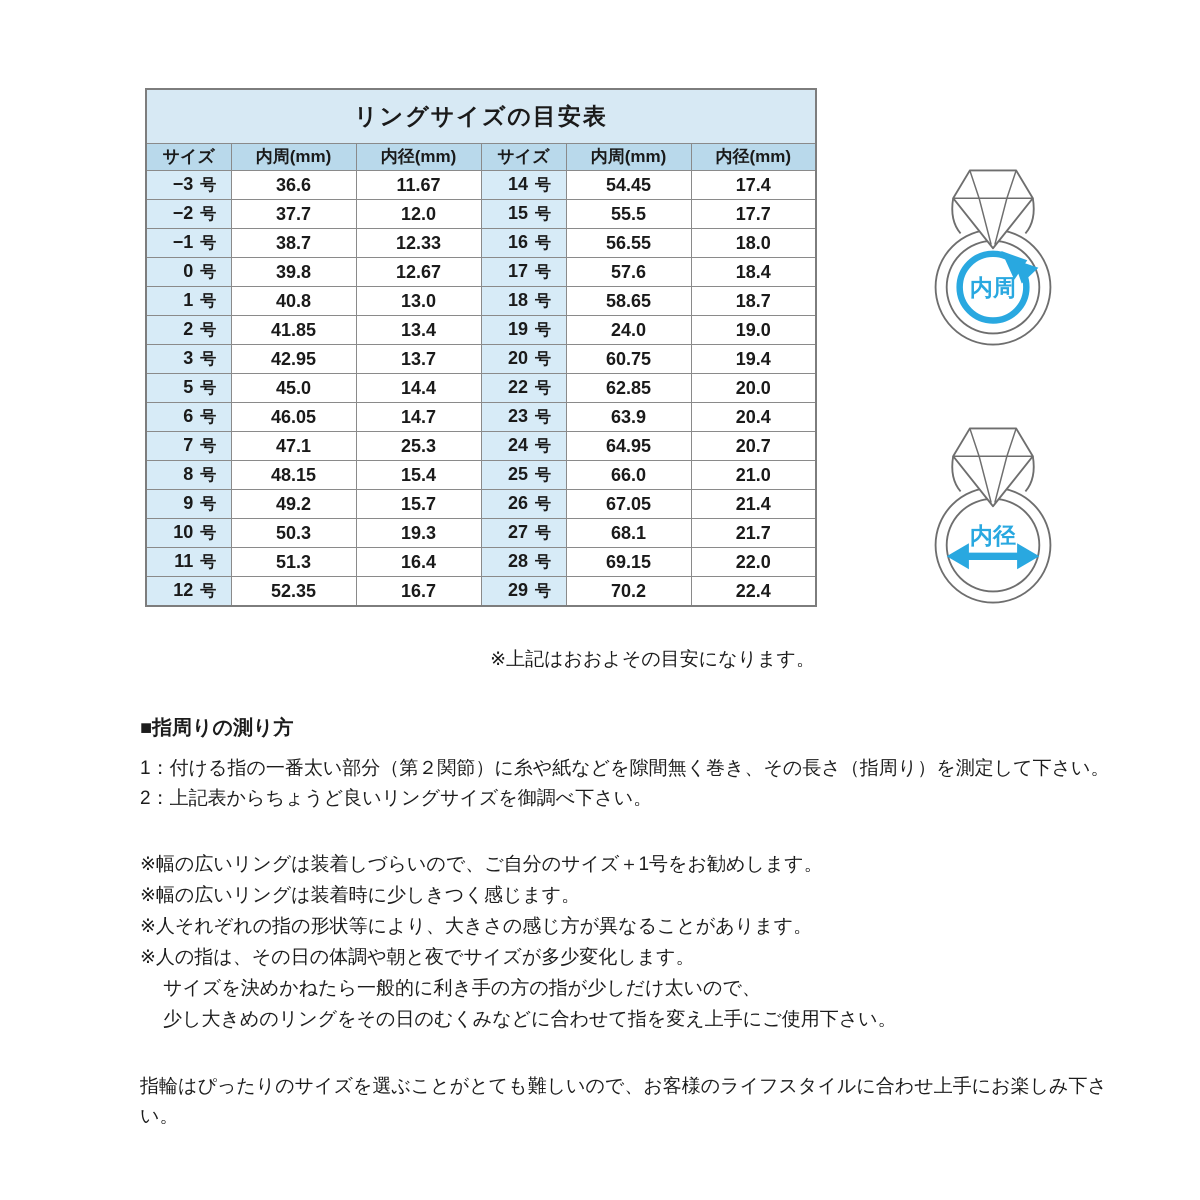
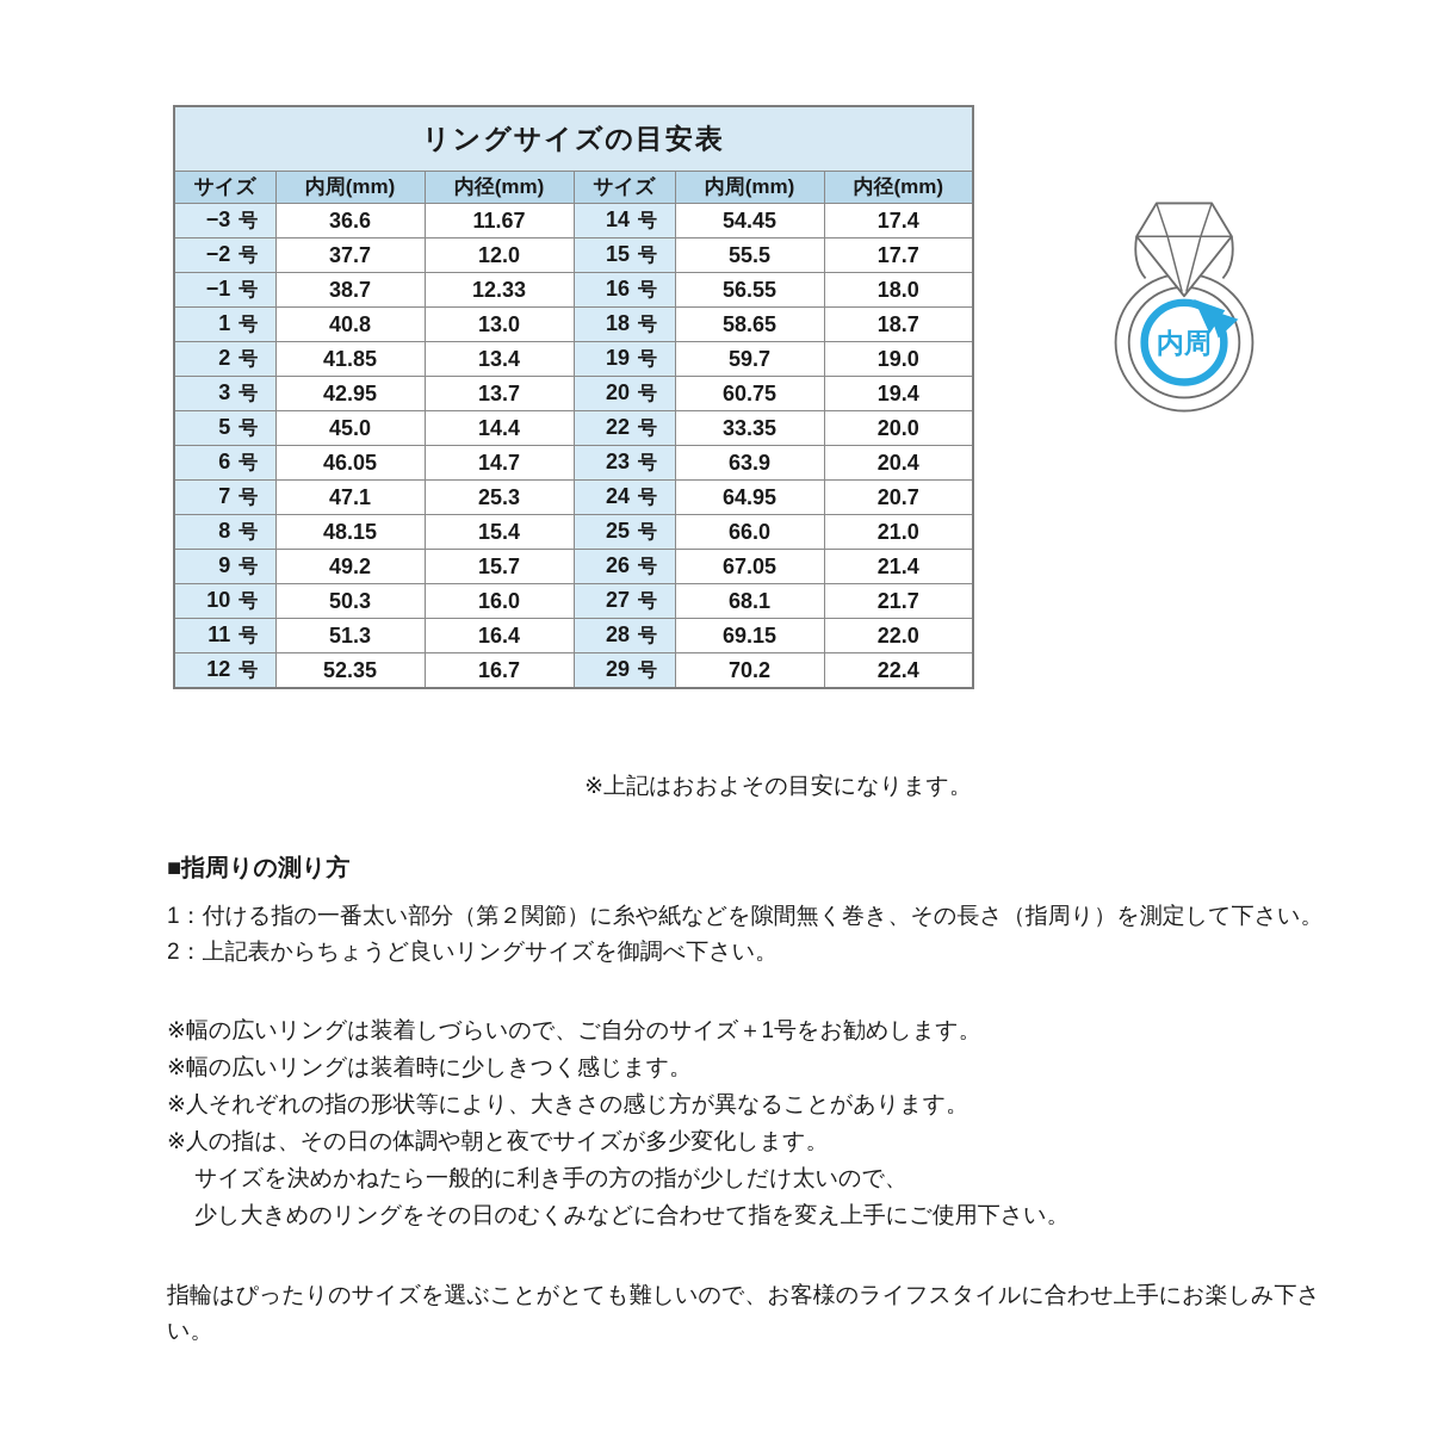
  リングサイズの目安表
  サイズ	内周(mm)	内径(mm)	サイズ	内周(mm)	内径(mm)
  −3 号	36.6	11.67	14 号	54.45	17.4
  −2 号	37.7	12.0	15 号	55.5	17.7
  −1 号	38.7	12.33	16 号	56.55	18.0
- 0 号	39.8	12.67	17 号	57.6	18.4
  1 号	40.8	13.0	18 号	58.65	18.7
- 2 号	41.85	13.4	19 号	24.0	19.0
+ 2 号	41.85	13.4	19 号	59.7	19.0
  3 号	42.95	13.7	20 号	60.75	19.4
- 5 号	45.0	14.4	22 号	62.85	20.0
+ 5 号	45.0	14.4	22 号	33.35	20.0
  6 号	46.05	14.7	23 号	63.9	20.4
  7 号	47.1	25.3	24 号	64.95	20.7
  8 号	48.15	15.4	25 号	66.0	21.0
  9 号	49.2	15.7	26 号	67.05	21.4
- 10 号	50.3	19.3	27 号	68.1	21.7
+ 10 号	50.3	16.0	27 号	68.1	21.7
  11 号	51.3	16.4	28 号	69.15	22.0
  12 号	52.35	16.7	29 号	70.2	22.4
  ※上記はおおよその目安になります。
  内周
- 内径
  ■指周りの測り方
  1：付ける指の一番太い部分（第２関節）に糸や紙などを隙間無く巻き、その長さ（指周り）を測定して下さい。
  2：上記表からちょうど良いリングサイズを御調べ下さい。
  ※幅の広いリングは装着しづらいので、ご自分のサイズ＋1号をお勧めします。
  ※幅の広いリングは装着時に少しきつく感じます。
  ※人それぞれの指の形状等により、大きさの感じ方が異なることがあります。
  ※人の指は、その日の体調や朝と夜でサイズが多少変化します。
  サイズを決めかねたら一般的に利き手の方の指が少しだけ太いので、
  少し大きめのリングをその日のむくみなどに合わせて指を変え上手にご使用下さい。
  指輪はぴったりのサイズを選ぶことがとても難しいので、お客様のライフスタイルに合わせ上手にお楽しみ下さい。
